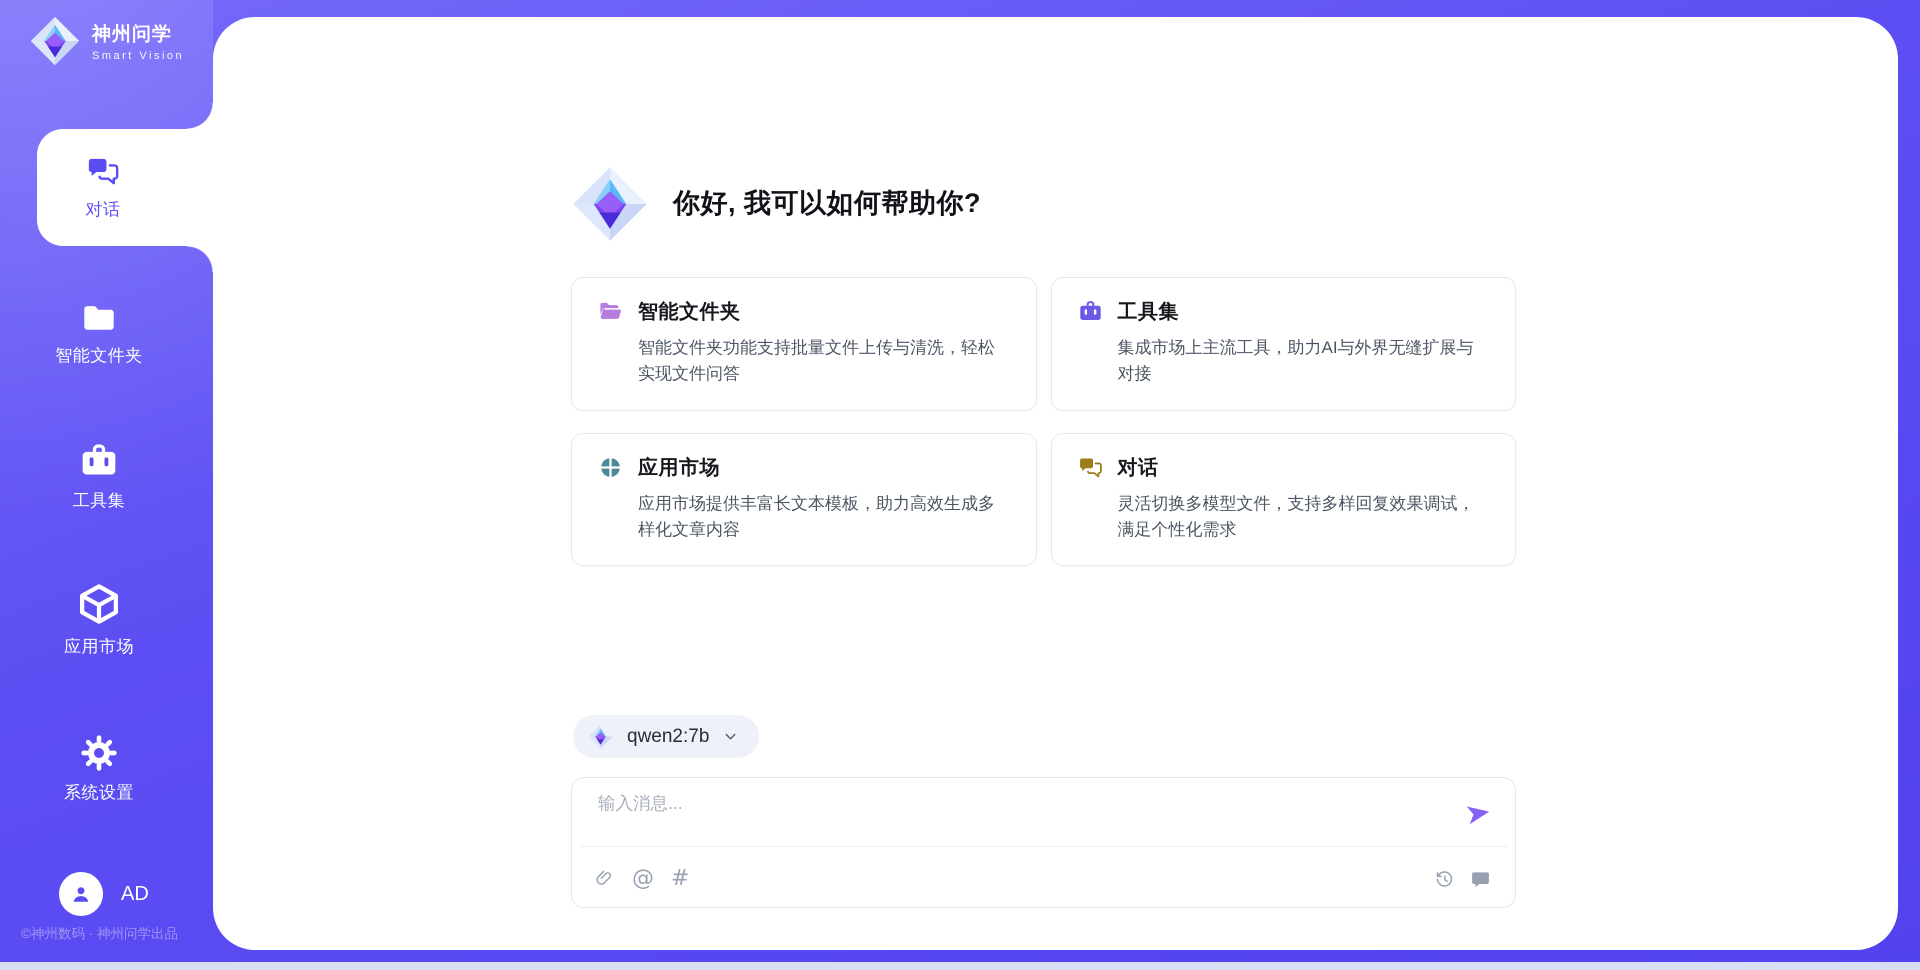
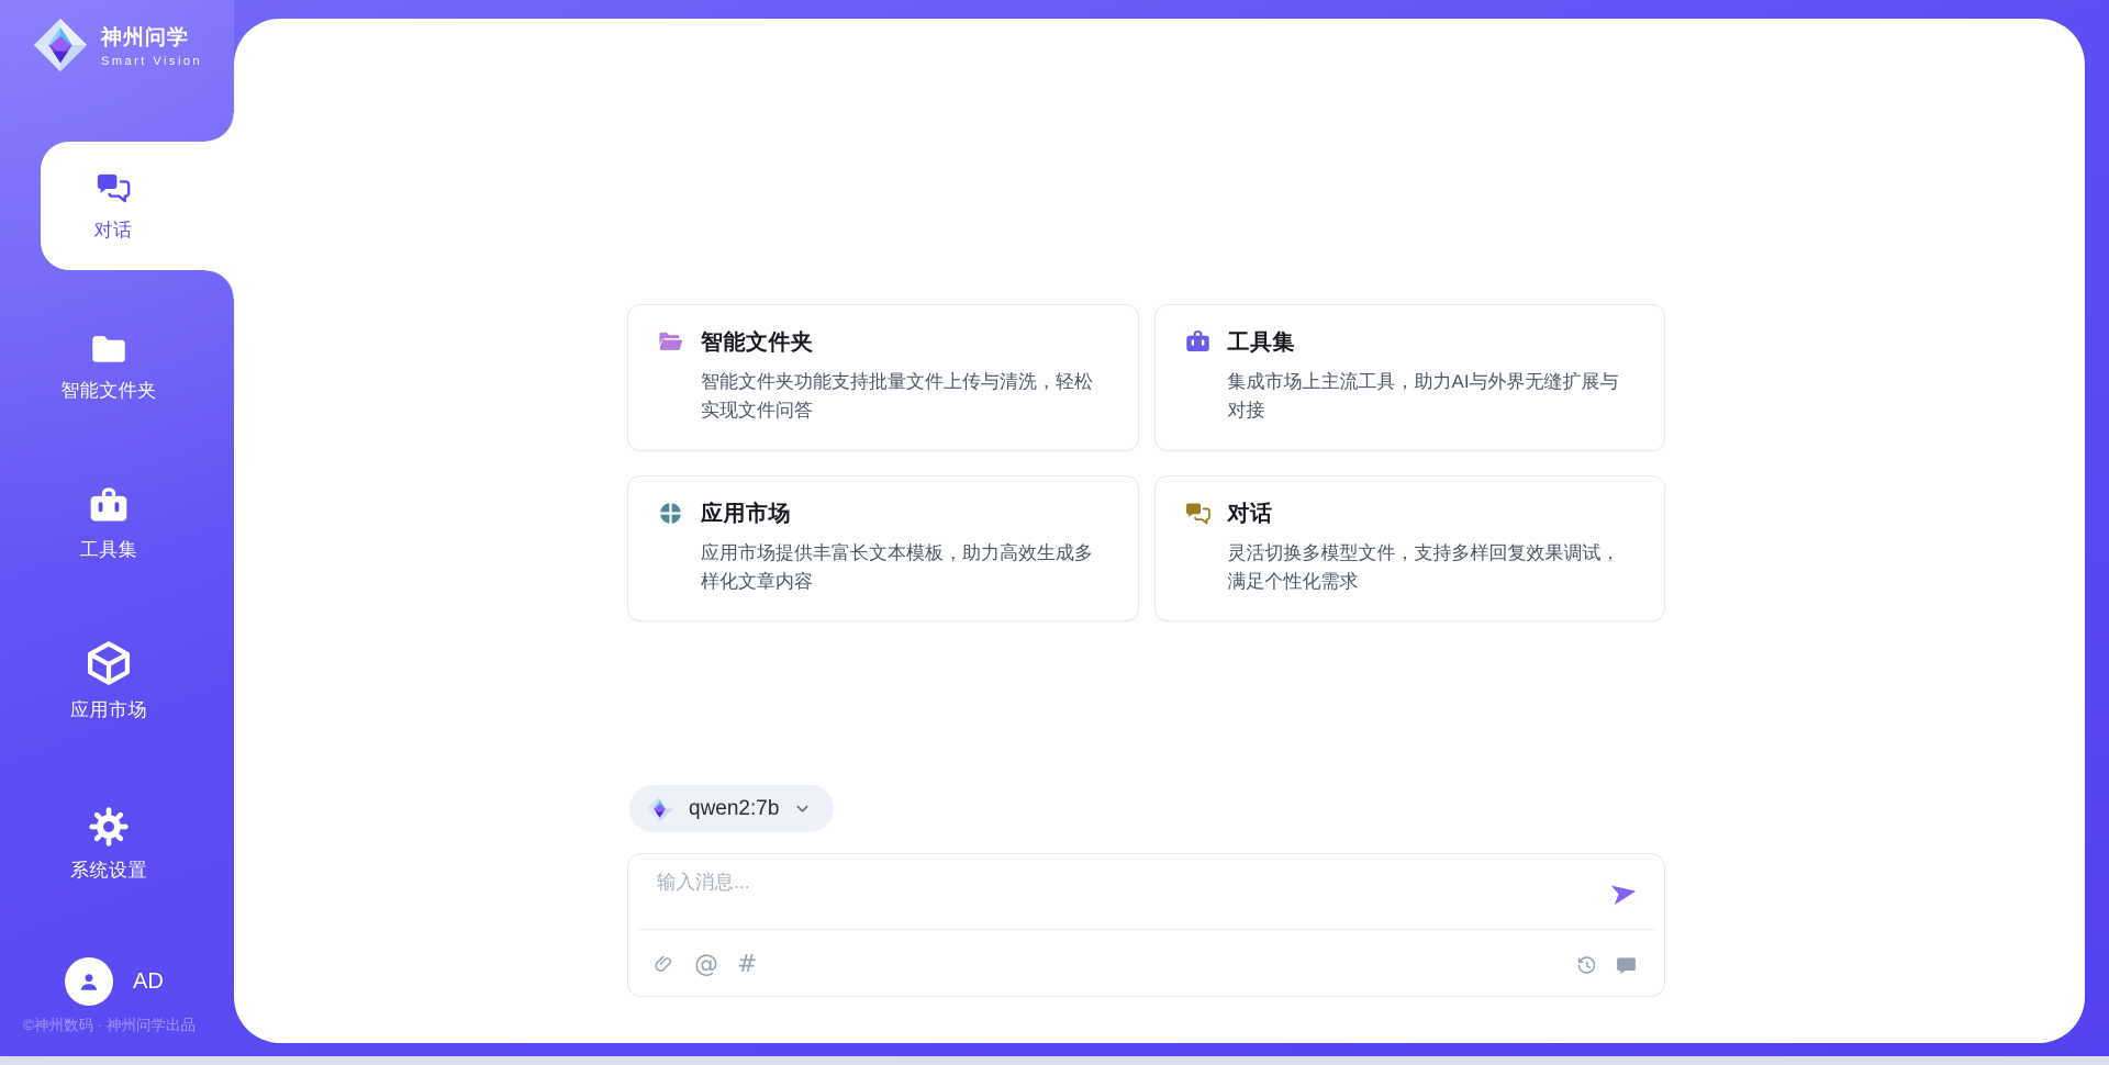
  神州问学
  Smart Vision
  对话
  智能文件夹
  工具集
  应用市场
  系统设置
  AD
  ©神州数码 · 神州问学出品
- 你好, 我可以如何帮助你?
  智能文件夹
  智能文件夹功能支持批量文件上传与清洗，轻松实现文件问答
  工具集
  集成市场上主流工具，助力AI与外界无缝扩展与对接
  应用市场
  应用市场提供丰富长文本模板，助力高效生成多样化文章内容
  对话
  灵活切换多模型文件，支持多样回复效果调试，满足个性化需求
  qwen2:7b
  输入消息...
  @
  #
